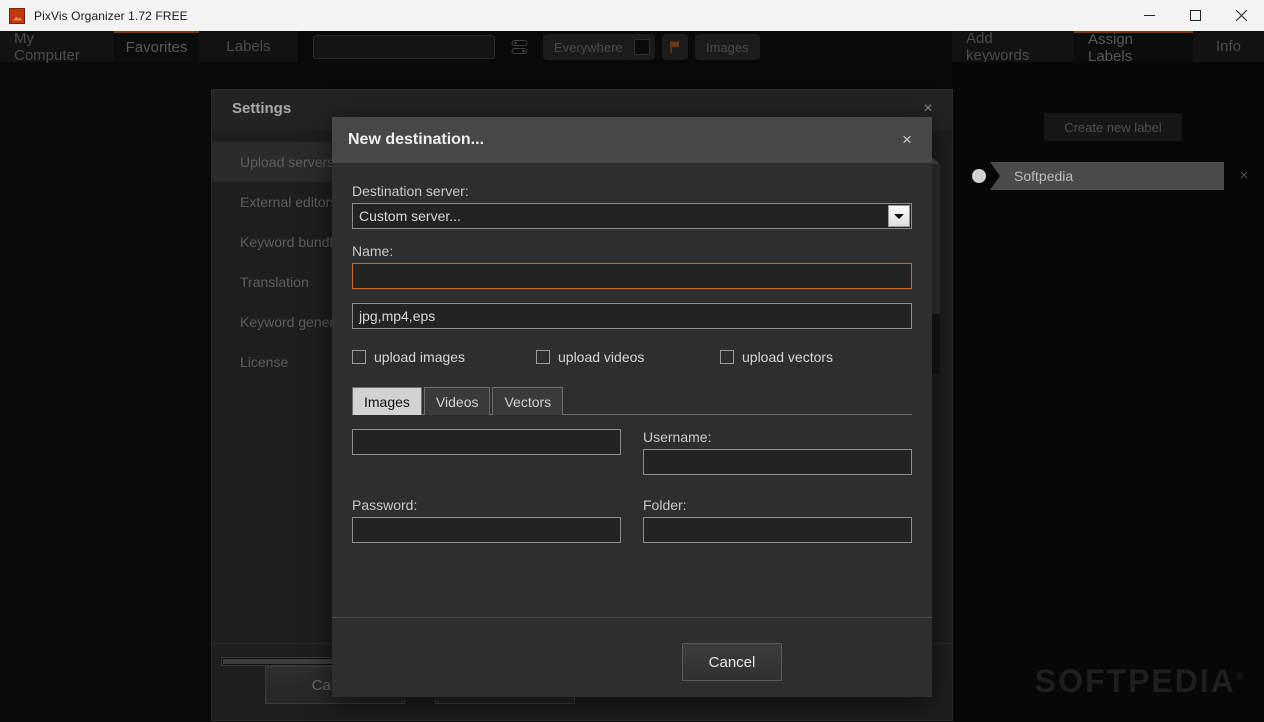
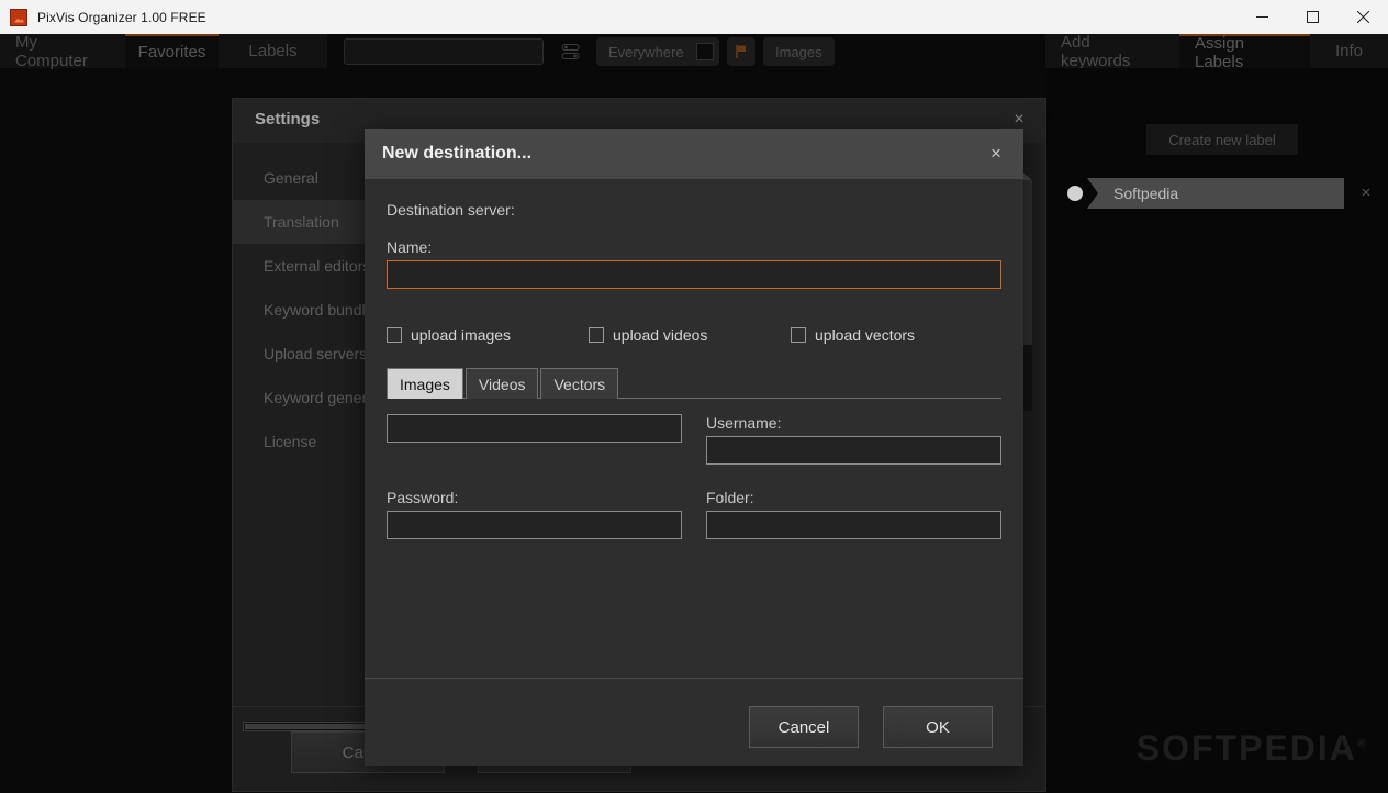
- PixVis Organizer 1.72 FREE
+ PixVis Organizer 1.00 FREE
  My Computer
  Favorites
  Labels
  Add keywords
  Assign Labels
  Info
  Everywhere
  Images
  Create new label
  Softpedia
  ×
  Settings
  ×
+ General
- Upload servers
+ Translation
  External editor
  Keyword bund
- Translation
+ Upload servers
  License
  New destination...
  ×
  Destination server:
- Custom server...
  Name:
- jpg,mp4,eps
  upload images
  upload videos
  upload vectors
  Images
  Videos
  Vectors
  Username:
  Password:
  Folder:
  Cancel
+ OK
